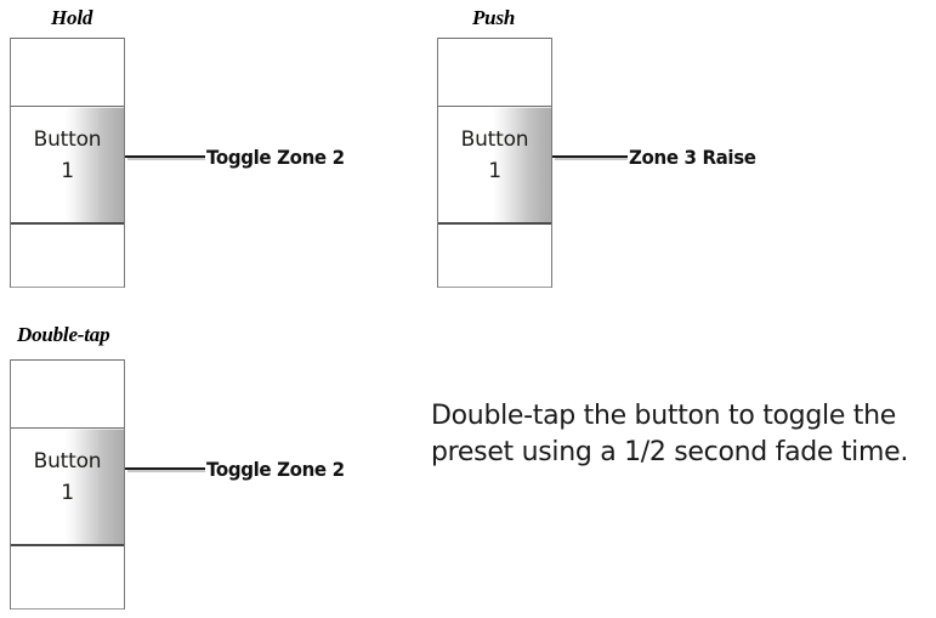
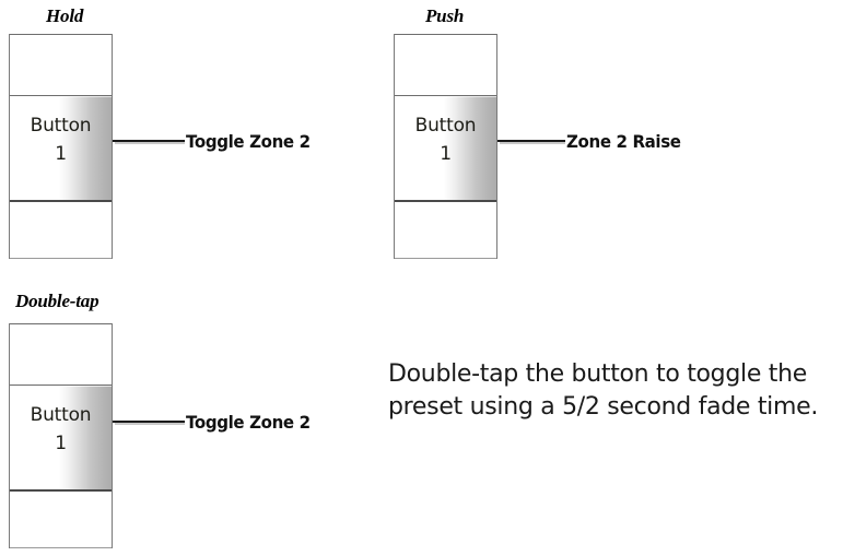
  Hold
  Button
  1
  Toggle Zone 2
  Push
  Button
  1
- Zone 3 Raise
+ Zone 2 Raise
  Double-tap
  Button
  1
  Toggle Zone 2
- Double-tap the button to toggle the preset using a 1/2 second fade time.
+ Double-tap the button to toggle the preset using a 5/2 second fade time.
